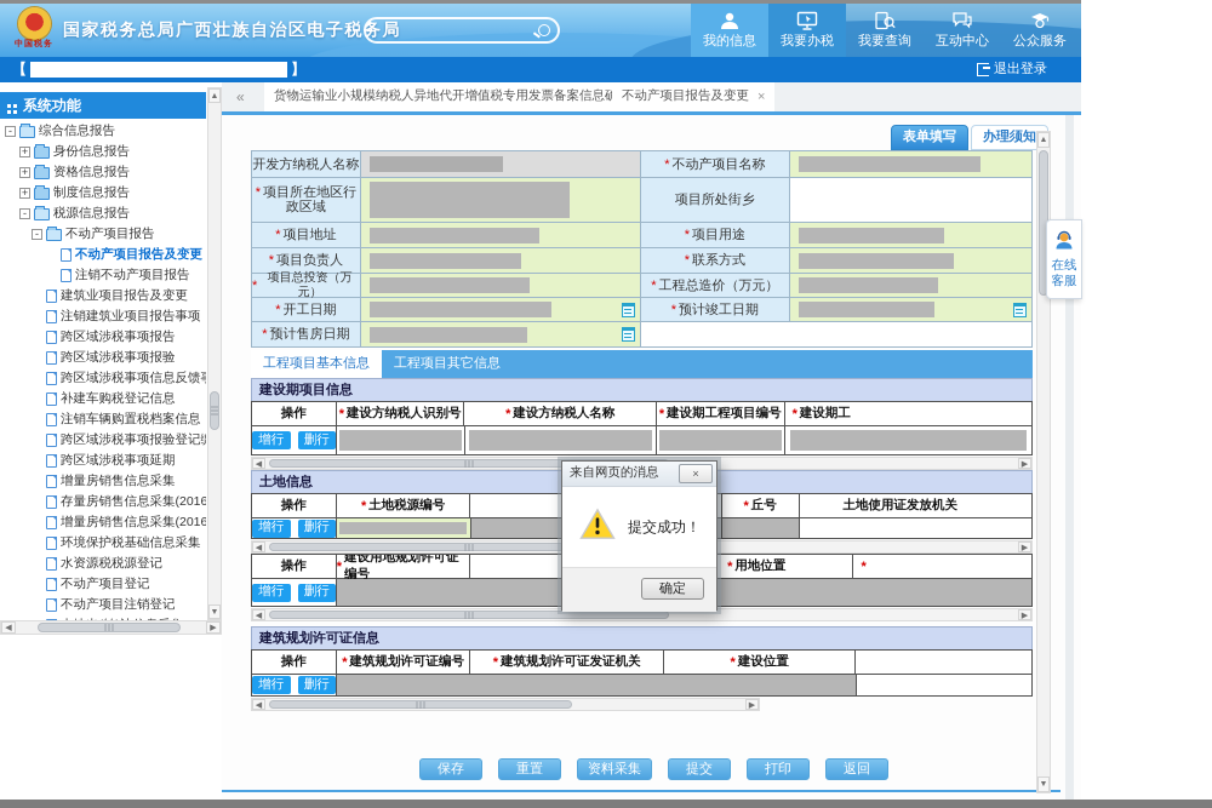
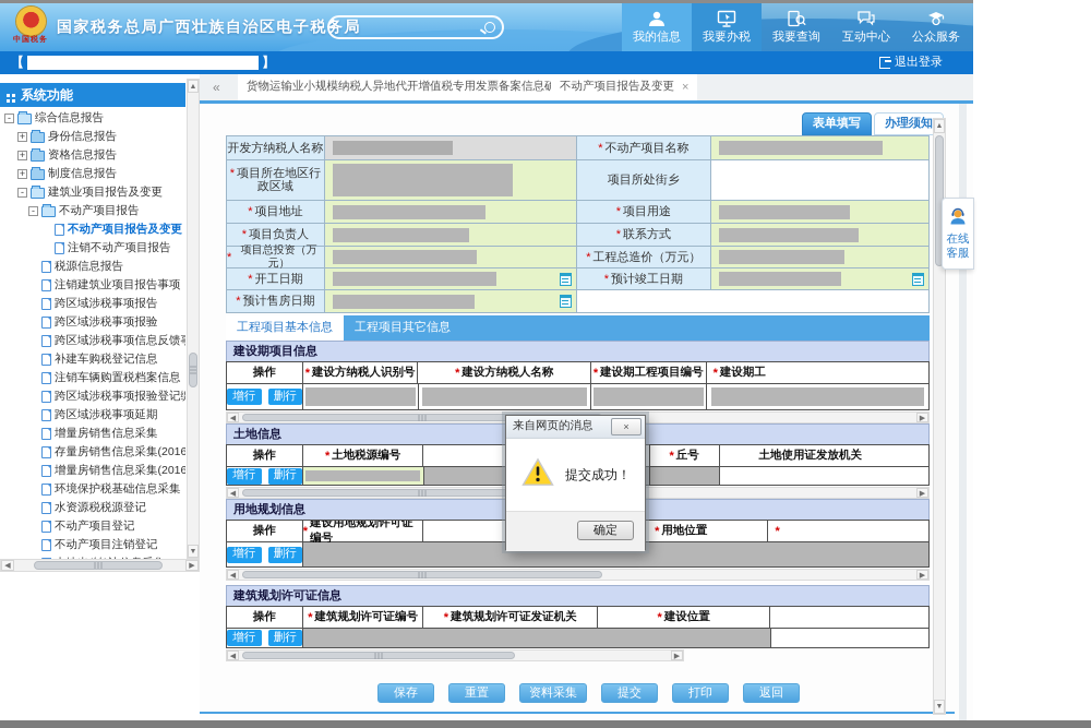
  国家税务总局广西壮族自治区电子税务局
  我的信息
  我要办税
  我要查询
  互动中心
  公众服务
  【
  】
  退出登录
  系统功能
  -
  综合信息报告
  +
  身份信息报告
  +
  资格信息报告
  +
  制度信息报告
  -
- 税源信息报告
+ 建筑业项目报告及变更
  -
  不动产项目报告
  不动产项目报告及变更
  注销不动产项目报告
- 建筑业项目报告及变更
+ 税源信息报告
  注销建筑业项目报告事项
  跨区域涉税事项报告
  跨区域涉税事项报验
  跨区域涉税事项信息反馈
  补建车购税登记信息
  注销车辆购置税档案信息
  跨区域涉税事项报验登记
  跨区域涉税事项延期
  增量房销售信息采集
  存量房销售信息采集(2016
  增量房销售信息采集(2016
  环境保护税基础信息采集
  水资源税税源登记
  不动产项目登记
  不动产项目注销登记
  «
  货物运输业小规模纳税人异地代开增值税专用发票备案信息
  不动产项目报告及变更
  ×
  表单填写
  办理须知
  开发方纳税人名称
  *
  不动产项目名称
  * 项目所在地区行政区域
  项目所处街乡
  *
  项目地址
  *
  项目用途
  *
  项目负责人
  *
  联系方式
  *
  项目总投资（万元）
  *
  工程总造价（万元）
  *
  开工日期
  *
  预计竣工日期
  *
  预计售房日期
  工程项目基本信息
  工程项目其它信息
  建设期项目信息
  操作
  *
  建设方纳税人识别号
  *
  建设方纳税人名称
  *
  建设期工程项目编号
  *
  建设期工
  增行
  删行
  土地信息
  操作
  *
  土地税源编号
  *
  丘号
  土地使用证发放机关
  增行
  删行
+ 用地规划信息
  操作
  *
  建设用地规划许可证编号
  *
  用地位置
  *
  增行
  删行
  建筑规划许可证信息
  操作
  *
  建筑规划许可证编号
  *
  建筑规划许可证发证机关
  *
  建设位置
  增行
  删行
  保存
  重置
  资料采集
  提交
  打印
  返回
  在线
  客服
  来自网页的消息
  ×
  提交成功！
  确定
